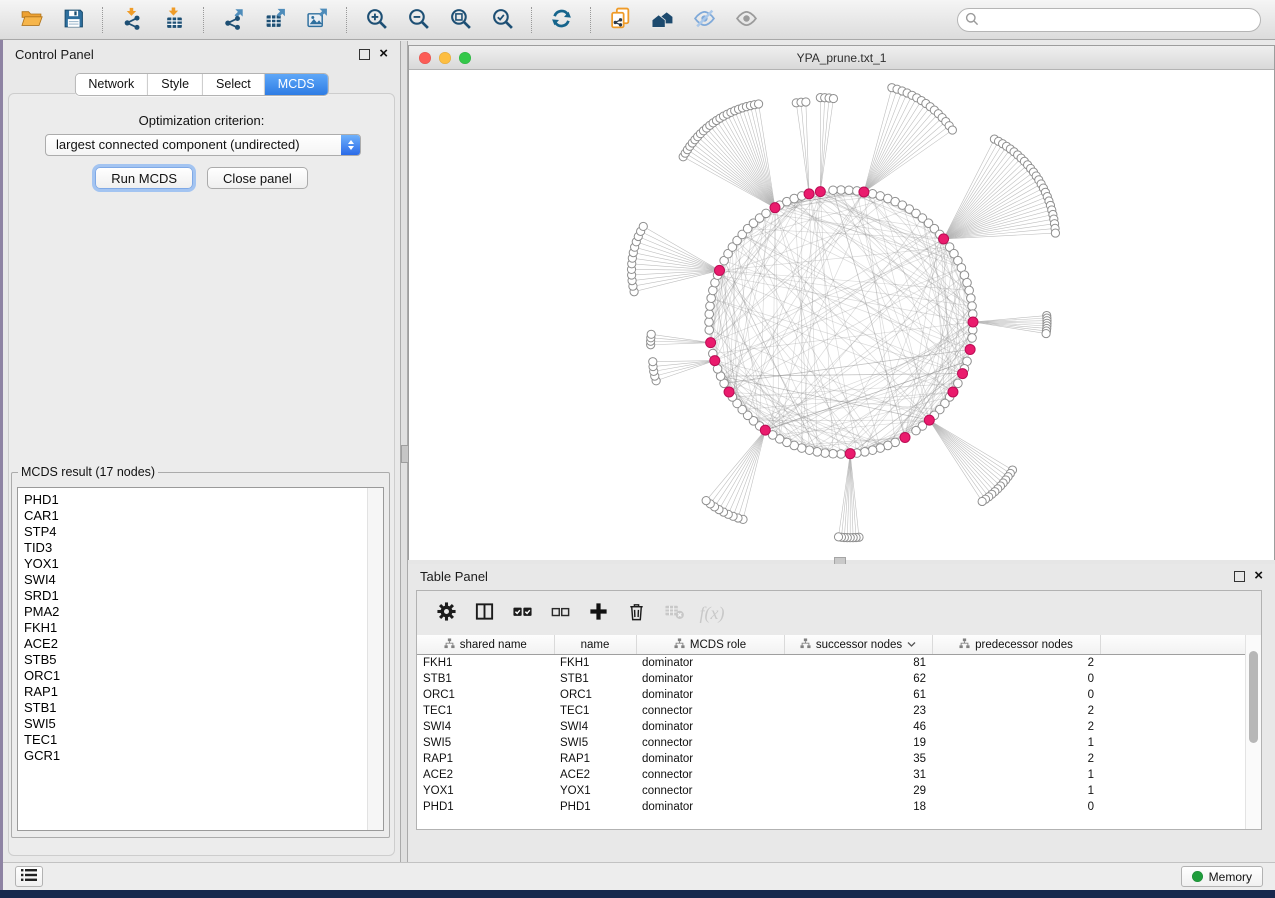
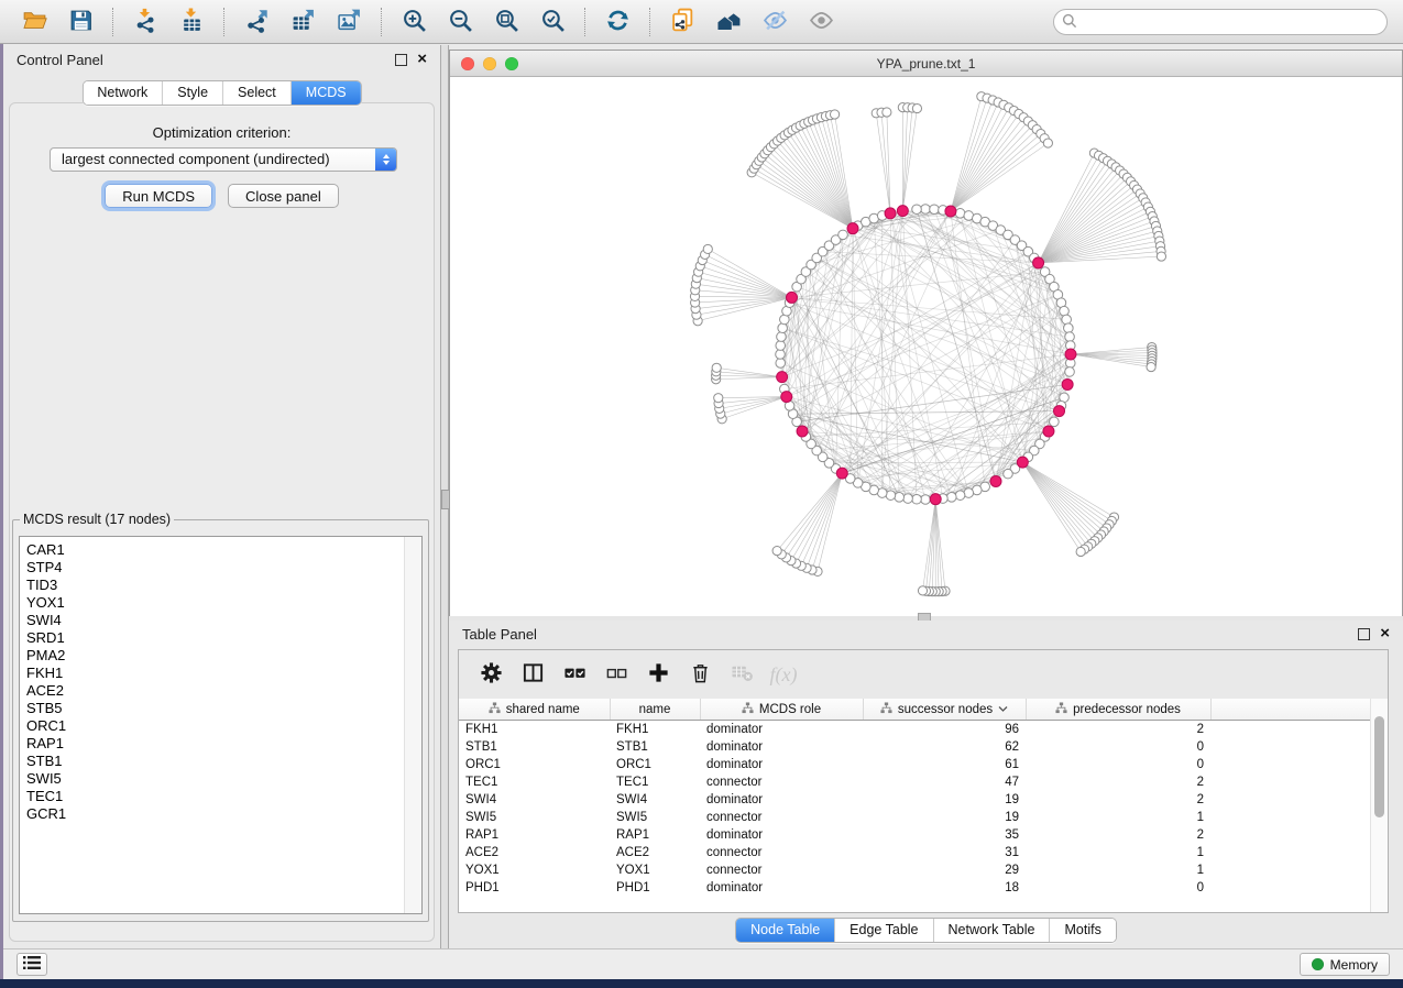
  Control Panel
  ×
  Network
  Style
  Select
  MCDS
  Optimization criterion:
  largest connected component (undirected)
  Run MCDS
  Close panel
  MCDS result (17 nodes)
- PHD1
  CAR1
  STP4
  TID3
  YOX1
  SWI4
  SRD1
  PMA2
  FKH1
  ACE2
  STB5
  ORC1
  RAP1
  STB1
  SWI5
  TEC1
  GCR1
  YPA_prune.txt_1
  Table Panel
  ×
  f(x)
  shared name	name	MCDS role	successor nodes	predecessor nodes
- FKH1	FKH1	dominator	81	2
+ FKH1	FKH1	dominator	96	2
  STB1	STB1	dominator	62	0
  ORC1	ORC1	dominator	61	0
- TEC1	TEC1	connector	23	2
+ TEC1	TEC1	connector	47	2
- SWI4	SWI4	dominator	46	2
+ SWI4	SWI4	dominator	19	2
  SWI5	SWI5	connector	19	1
  RAP1	RAP1	dominator	35	2
  ACE2	ACE2	connector	31	1
  YOX1	YOX1	connector	29	1
  PHD1	PHD1	dominator	18	0
+ Node Table
+ Edge Table
+ Network Table
+ Motifs
  Memory
